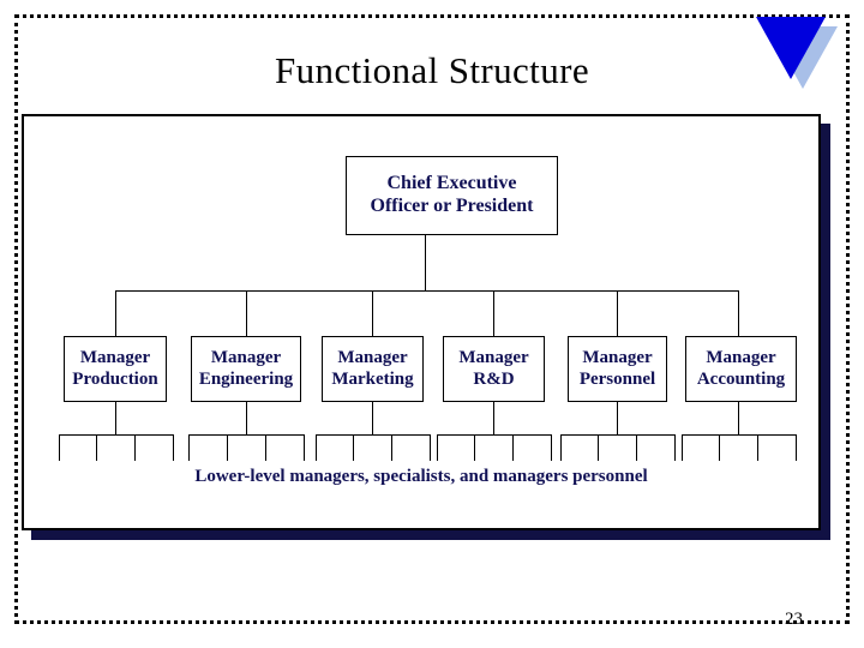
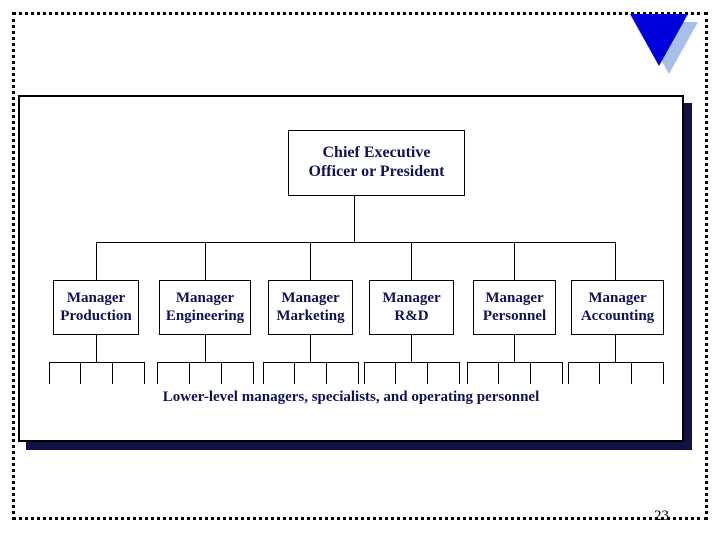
- Functional Structure
  Chief Executive
  Officer or President
  Manager
  Production
  Manager
  Engineering
  Manager
  Marketing
  Manager
  R&D
  Manager
  Personnel
  Manager
  Accounting
- Lower-level managers, specialists, and managers personnel
+ Lower-level managers, specialists, and operating personnel
  23
